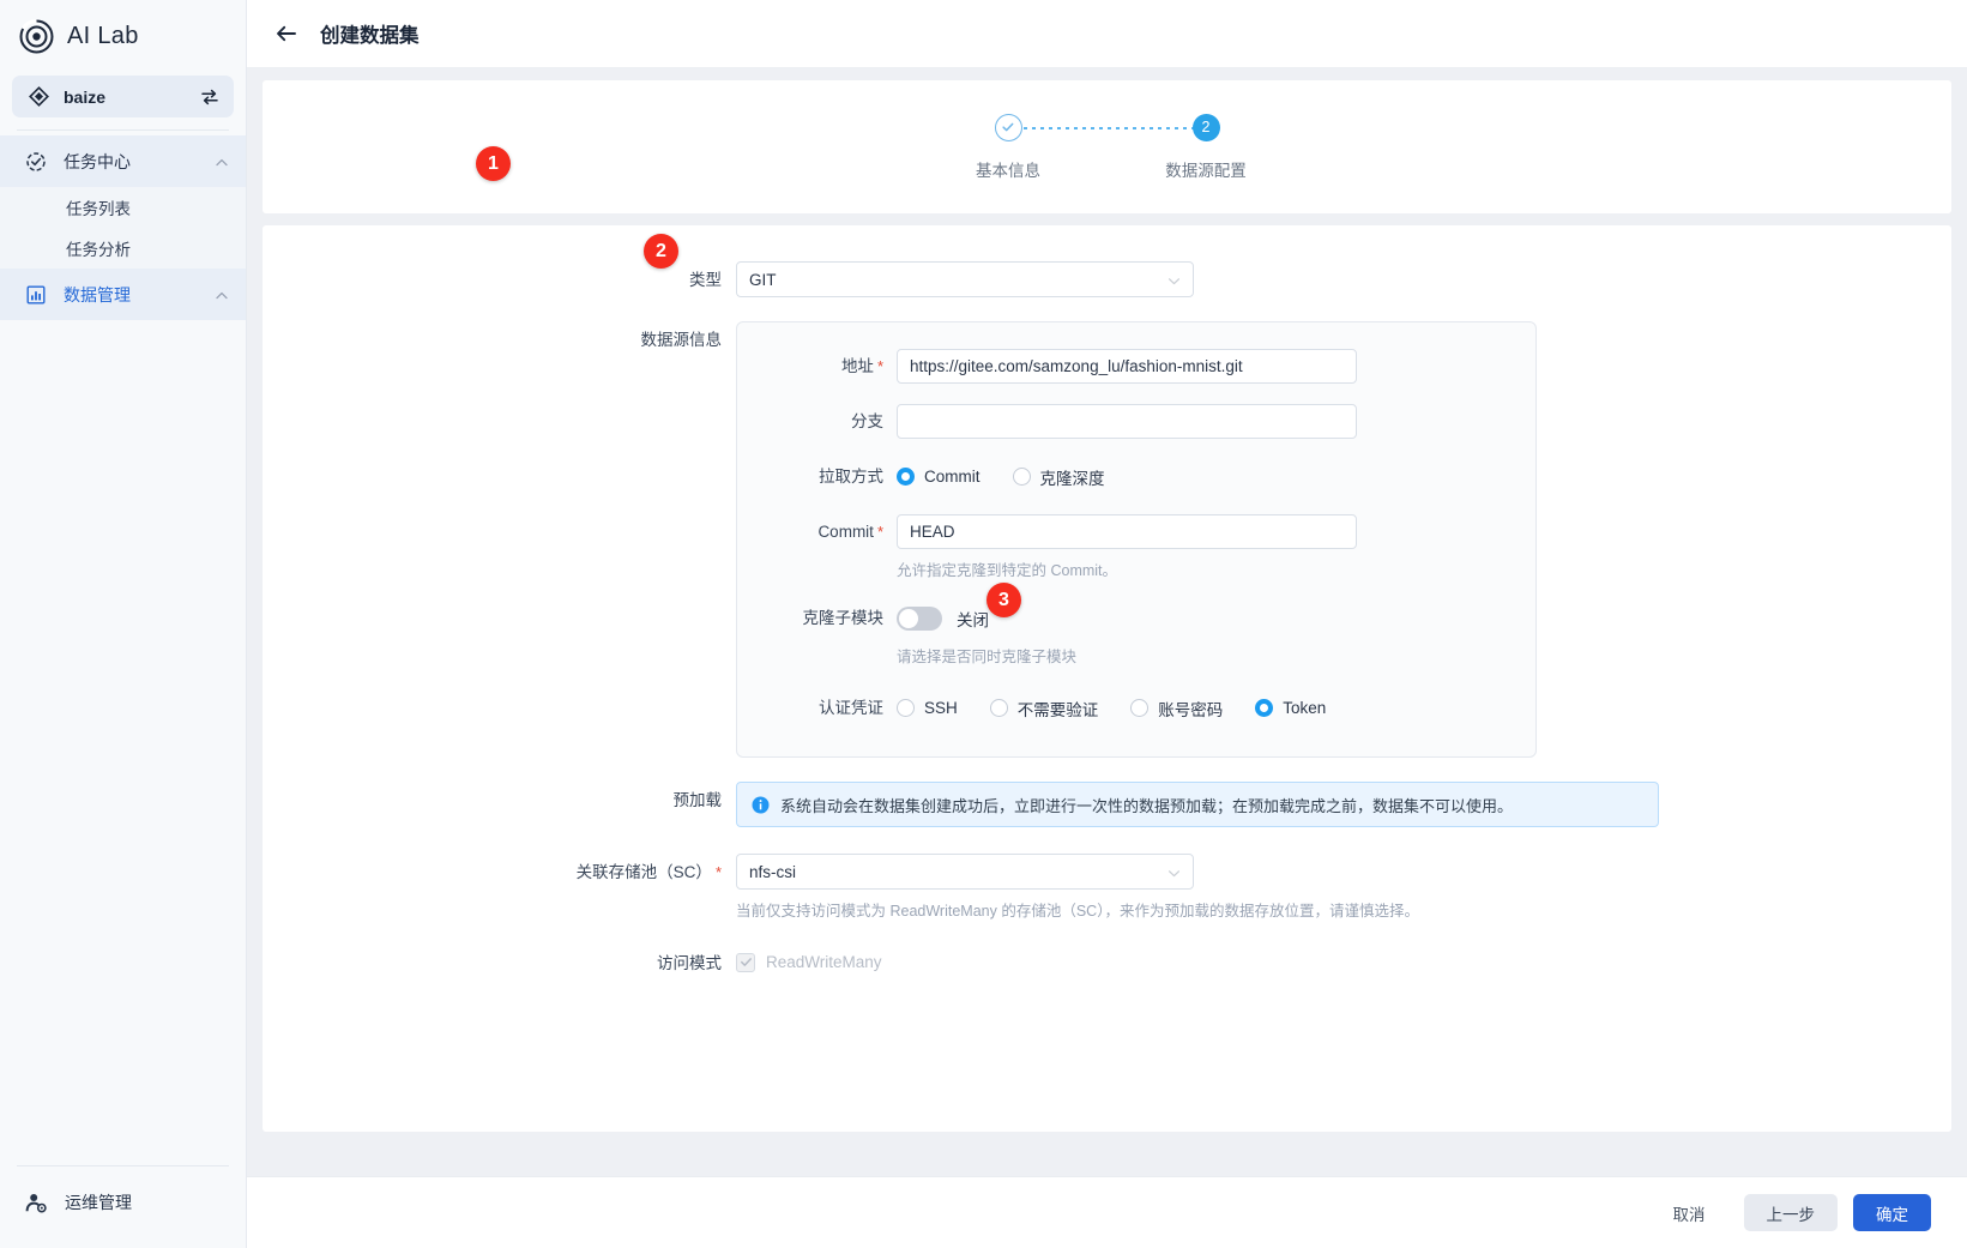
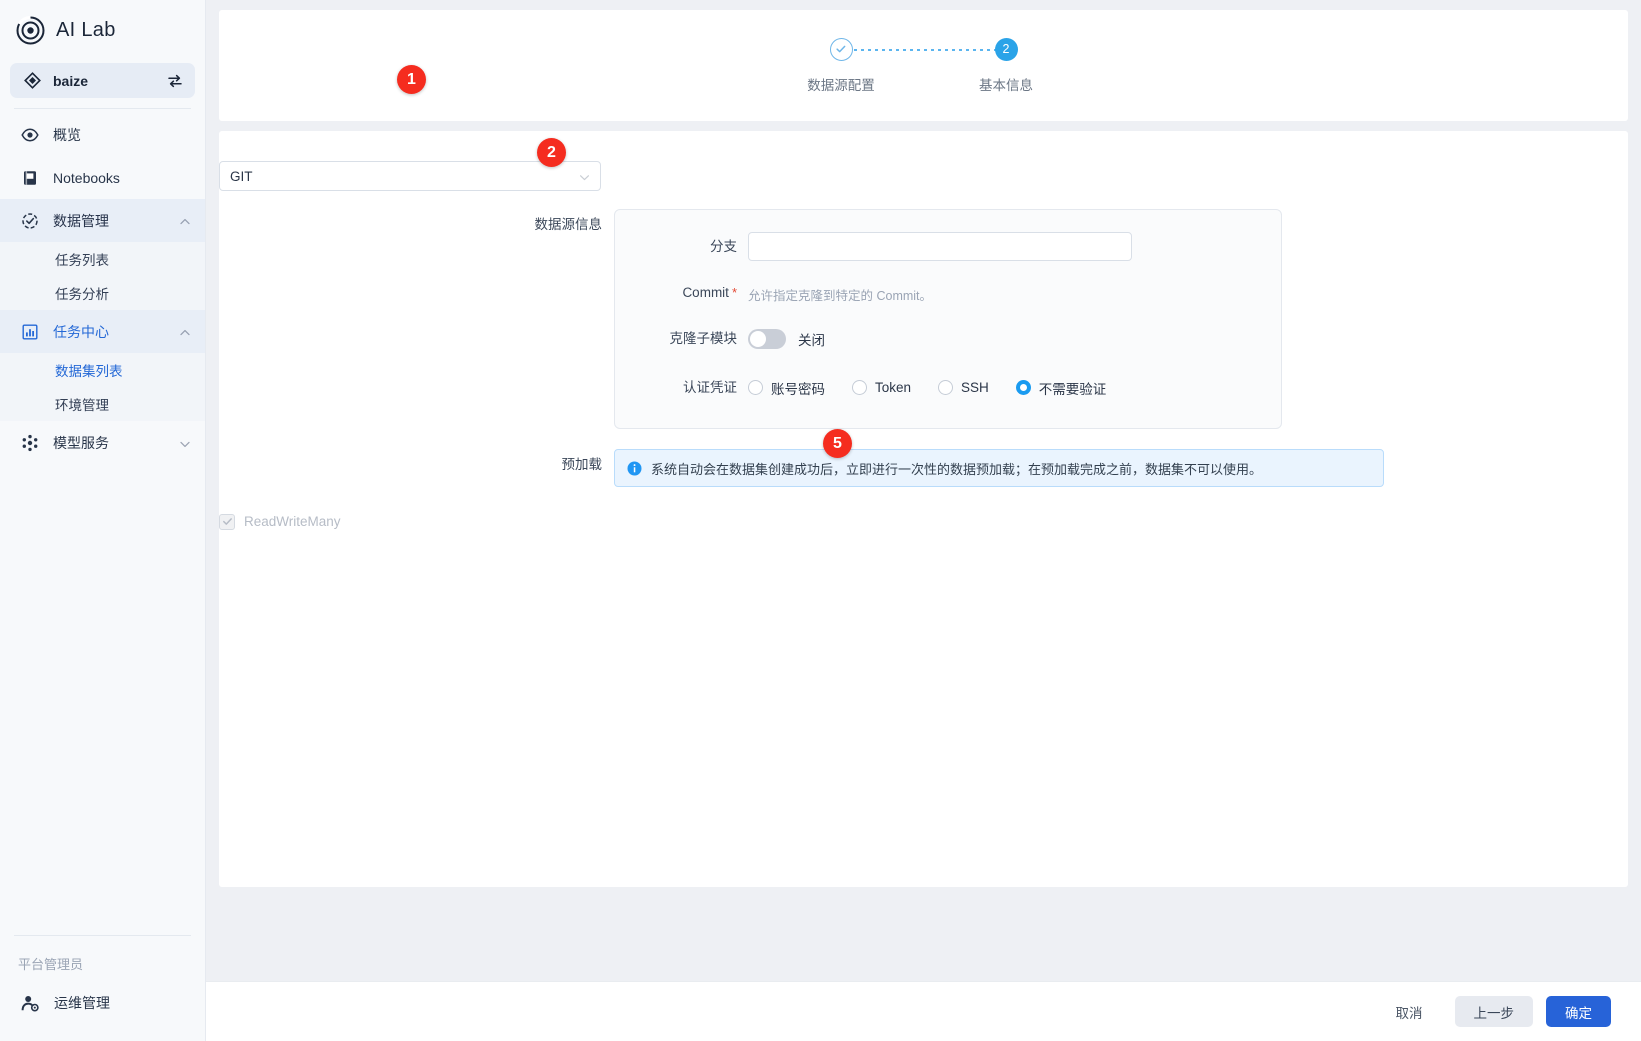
  AI Lab
  baize
+ 概览
+ Notebooks
- 任务中心
+ 数据管理
  任务列表
  任务分析
- 数据管理
+ 任务中心
+ 数据集列表
+ 环境管理
+ 模型服务
+ 平台管理员
  运维管理
- 创建数据集
- 基本信息
+ 数据源配置
  2
- 数据源配置
+ 基本信息
  1
  2
- 3
+ 5
- 类型
  GIT
  数据源信息
- 地址 *
- https://gitee.com/samzong_lu/fashion-mnist.git
  分支
- 拉取方式
- Commit
- 克隆深度
  Commit *
- HEAD
  允许指定克隆到特定的 Commit。
  克隆子模块
  关闭
- 请选择是否同时克隆子模块
  认证凭证
- SSH
+ 账号密码
- 不需要验证
+ Token
- 账号密码
+ SSH
- Token
+ 不需要验证
  预加载
  系统自动会在数据集创建成功后，立即进行一次性的数据预加载；在预加载完成之前，数据集不可以使用。
- 关联存储池（SC） *
- nfs-csi
- 当前仅支持访问模式为 ReadWriteMany 的存储池（SC），来作为预加载的数据存放位置，请谨慎选择。
- 访问模式
  ReadWriteMany
  取消
  上一步
  确定
